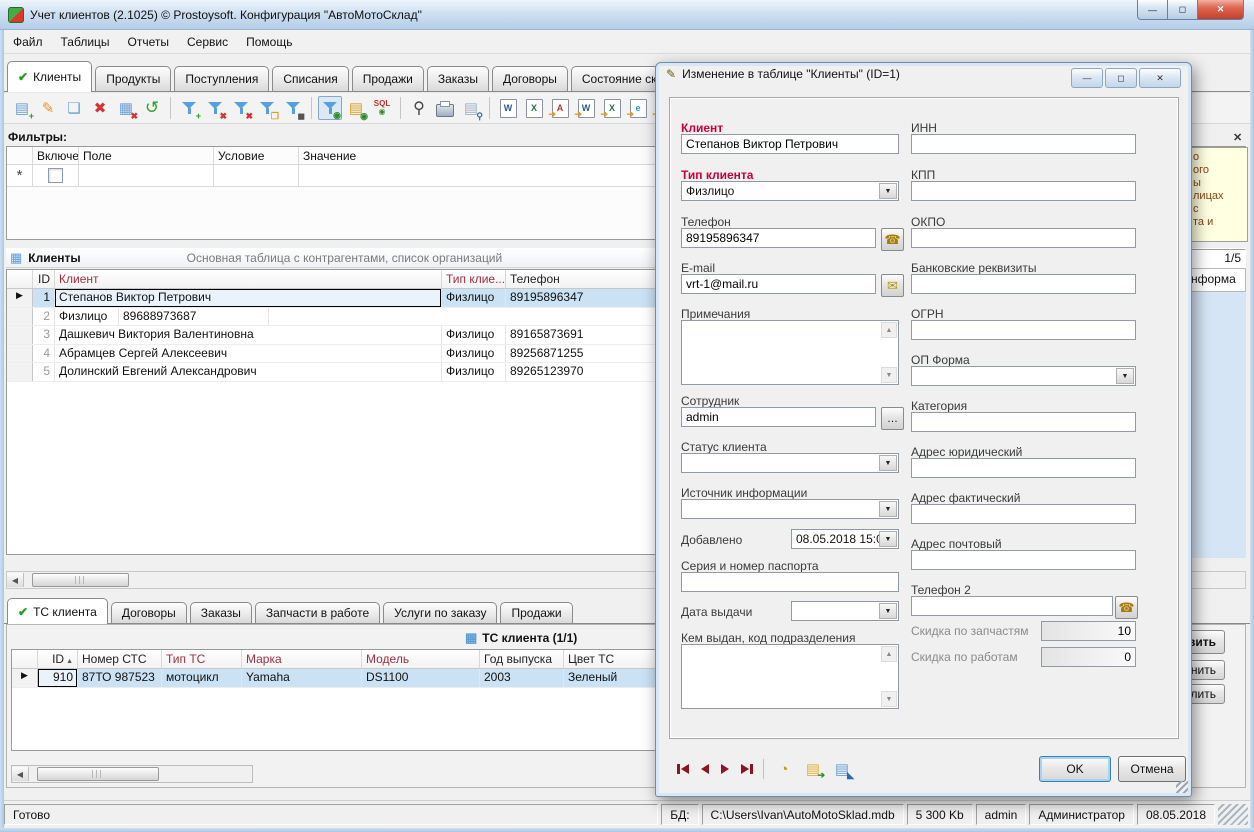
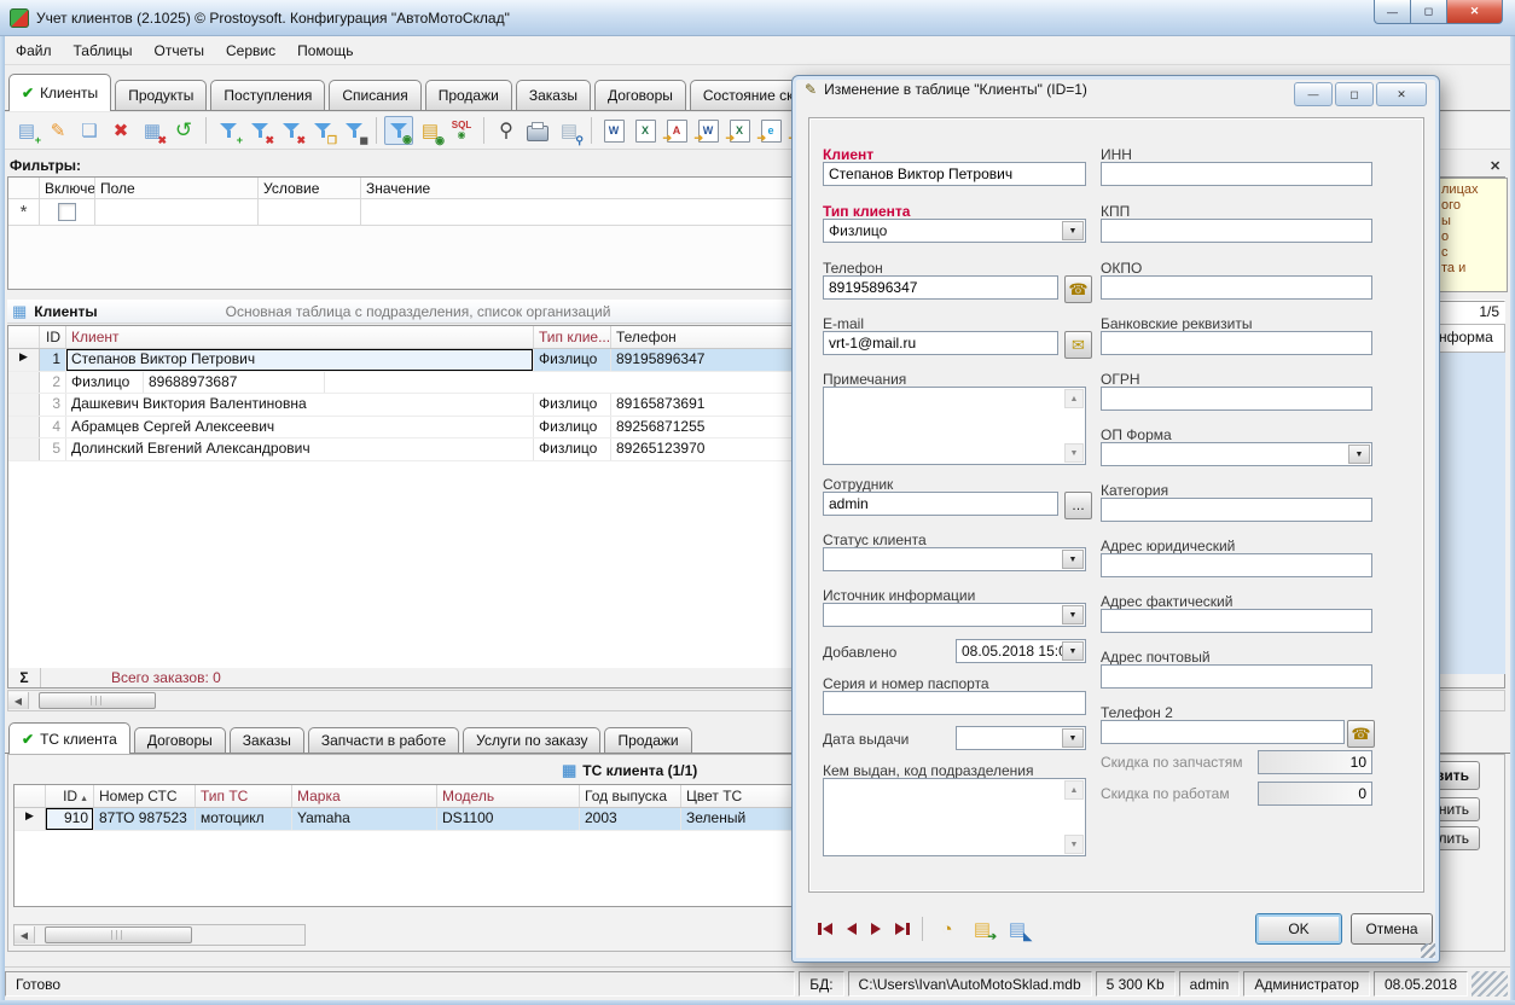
  Учет клиентов (2.1025) © Prostoysoft. Конфигурация "АвтоМотоСклад"
  —
  ◻
  ✕
  Файл
  Таблицы
  Отчеты
  Сервис
  Помощь
  ✔
  Клиенты
  Продукты
  Поступления
  Списания
  Продажи
  Заказы
  Договоры
  ▤
  +
  ✎
  ❏
  ✖
  ▦
  ✖
  ↺
  +
  ✖
  ✖
  ❒
  ◼
  ◉
  ▤
  ◉
  SQL
  ◉
  ⚲
  ▤
  ⚲
  W
  X
  A
  ➔
  W
  ➔
  X
  ➔
  e
  ➔
  Фильтры:
  Включе
  Поле
  Условие
  Значение
  *
  ▦
  Клиенты
- Основная таблица с контрагентами, список организаций
+ Основная таблица с подразделения, список организаций
  ID
  Клиент
  Тип клие...
  Телефон
  ▶
  1
  Степанов Виктор Петрович
  Физлицо
  89195896347
  2
  Физлицо
  89688973687
  3
  Дашкевич Виктория Валентиновна
  Физлицо
  89165873691
  4
  Абрамцев Сергей Алексеевич
  Физлицо
  89256871255
  5
  Долинский Евгений Александрович
  Физлицо
  89265123970
+ Σ
+ Всего заказов: 0
  ◀
  ✔
  ТС клиента
  Договоры
  Заказы
  Запчасти в работе
  Услуги по заказу
  Продажи
  ▦
  ТС клиента (1/1)
  Номер СТС
  Тип ТС
  Марка
  Модель
  Год выпуска
  Цвет ТС
  ▶
  910
  87ТО 987523
  мотоцикл
  Yamaha
  DS1100
  2003
  Зеленый
  ◀
  ить
  нить
  лить
  ✕
- о
+ лицах
  ого
  ы
- лицах
+ о
  с
  та и
  1/5
  нформа
  ✎
  Изменение в таблице "Клиенты" (ID=1)
  —
  ◻
  ✕
  ◔
  ▤
  ➔
  ▤
  ◣
  OK
  Отмена
  Клиент
  Степанов Виктор Петрович
  Тип клиента
  Физлицо
  Телефон
  89195896347
  ☎
  E-mail
  vrt-1@mail.ru
  ✉
  Примечания
  Сотрудник
  admin
  …
  Статус клиента
  Источник информации
  Добавлено
  08.05.2018 15:
  Серия и номер паспорта
  Дата выдачи
  Кем выдан, код подразделения
  ИНН
  КПП
  ОКПО
  Банковские реквизиты
  ОГРН
  ОП Форма
  Категория
  Адрес юридический
  Адрес фактический
  Адрес почтовый
  Телефон 2
  ☎
  Скидка по запчастям
  10
  Скидка по работам
  0
  Готово
  БД:
  C:\Users\Ivan\AutoMotoSklad.mdb
  5 300 Kb
  admin
  Администратор
  08.05.2018
